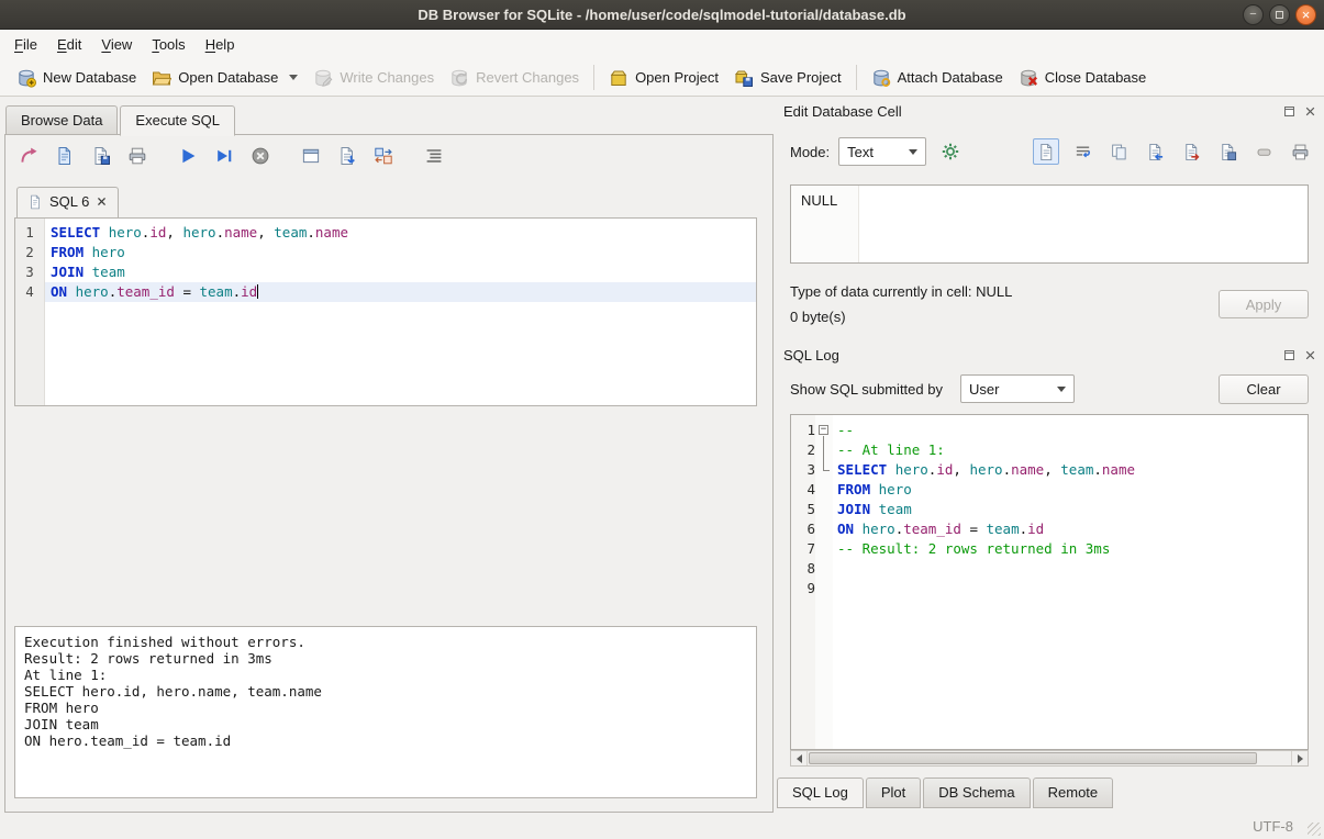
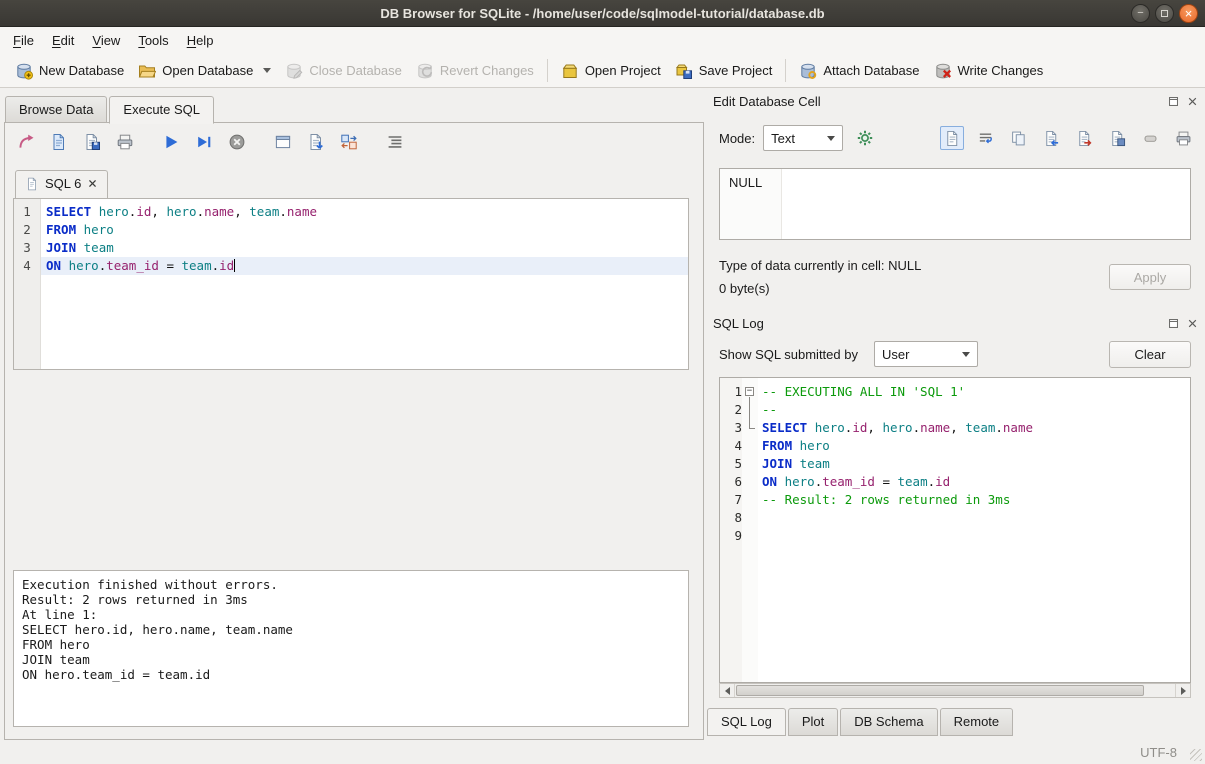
  DB Browser for SQLite - /home/user/code/sqlmodel-tutorial/database.db
  −
  ×
  File
  Edit
  View
  Tools
  Help
  New Database
  Open Database
- Write Changes
+ Close Database
  Revert Changes
  Open Project
  Save Project
  Attach Database
- Close Database
+ Write Changes
  Browse Data
  Execute SQL
  SQL 6
  1
  2
  3
  4
  SELECT hero.id, hero.name, team.name
  FROM hero
  JOIN team
  ON hero.team_id = team.id
  Execution finished without errors.
  Result: 2 rows returned in 3ms
  At line 1:
  SELECT hero.id, hero.name, team.name
  FROM hero
  JOIN team
  ON hero.team_id = team.id
  Edit Database Cell
  Mode:
  Text
  NULL
  Type of data currently in cell: NULL
  0 byte(s)
  Apply
  SQL Log
  Show SQL submitted by
  User
  Clear
  1
  2
  3
  4
  5
  6
  7
  8
  9
  −
+ -- EXECUTING ALL IN 'SQL 1'
  --
- -- At line 1:
  SELECT hero.id, hero.name, team.name
  FROM hero
  JOIN team
  ON hero.team_id = team.id
  -- Result: 2 rows returned in 3ms
  SQL Log
  Plot
  DB Schema
  Remote
  UTF-8
